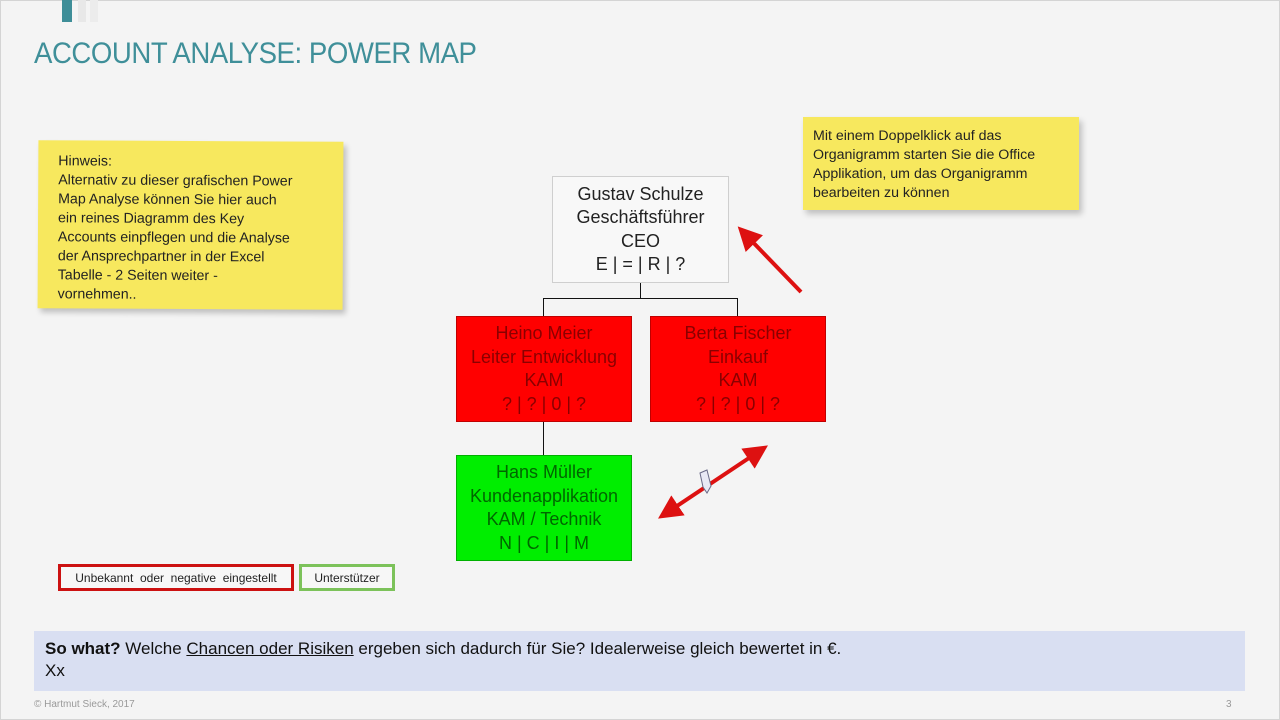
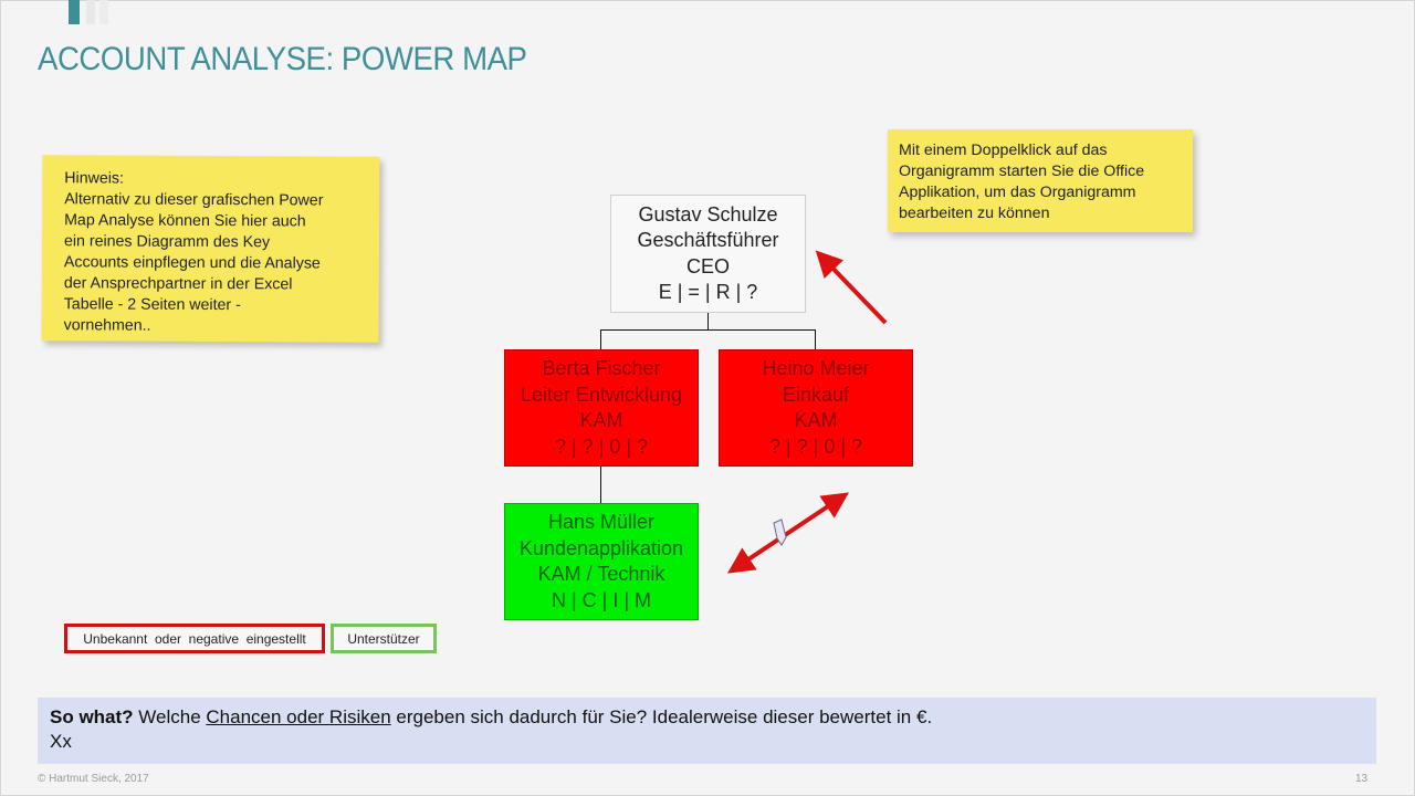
  ACCOUNT ANALYSE: POWER MAP
  Hinweis:
  Alternativ zu dieser grafischen Power
  Map Analyse können Sie hier auch
  ein reines Diagramm des Key
  Accounts einpflegen und die Analyse
  der Ansprechpartner in der Excel
  Tabelle - 2 Seiten weiter -
  vornehmen..
  Mit einem Doppelklick auf das
  Organigramm starten Sie die Office
  Applikation, um das Organigramm
  bearbeiten zu können
  Gustav Schulze
  Geschäftsführer
  CEO
  E | = | R | ?
- Heino Meier
+ Berta Fischer
  Leiter Entwicklung
  KAM
  ? | ? | 0 | ?
- Berta Fischer
+ Heino Meier
  Einkauf
  KAM
  ? | ? | 0 | ?
  Hans Müller
  Kundenapplikation
  KAM / Technik
  N | C | I | M
  Unbekannt oder negative eingestellt
  Unterstützer
- So what? Welche Chancen oder Risiken ergeben sich dadurch für Sie? Idealerweise gleich bewertet in €.
+ So what? Welche Chancen oder Risiken ergeben sich dadurch für Sie? Idealerweise dieser bewertet in €.
  Xx
  © Hartmut Sieck, 2017
- 3
+ 13
